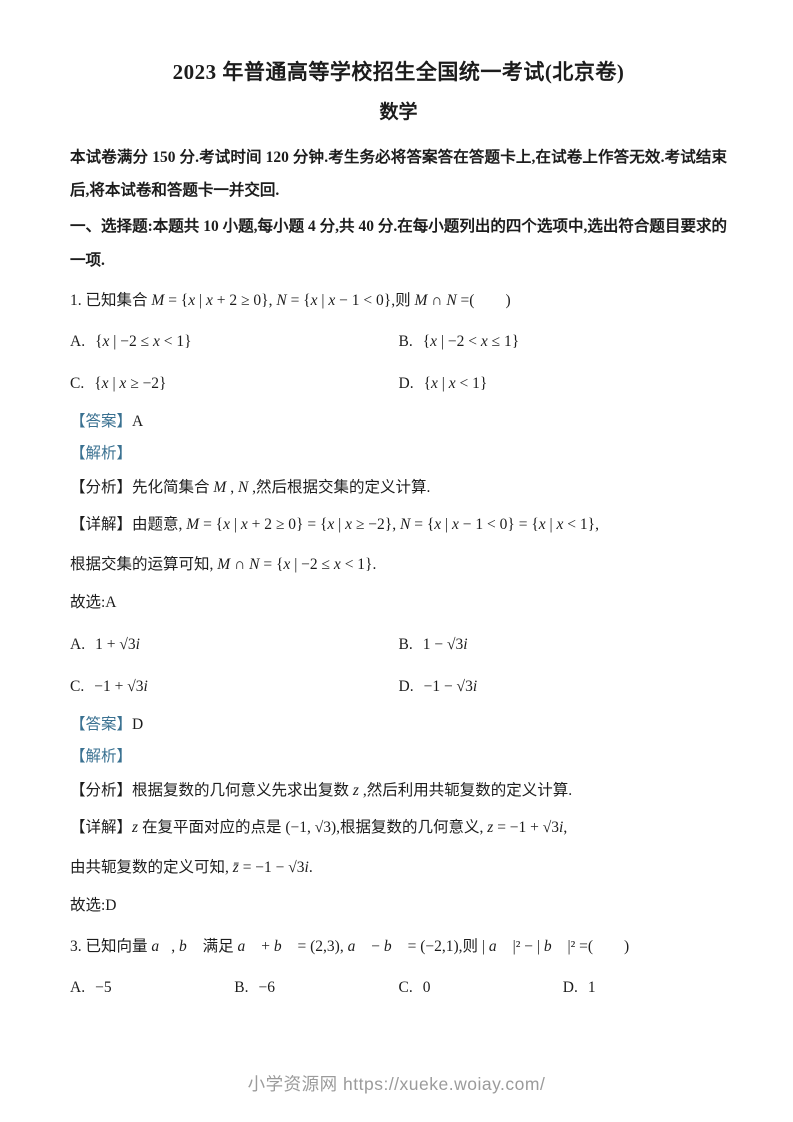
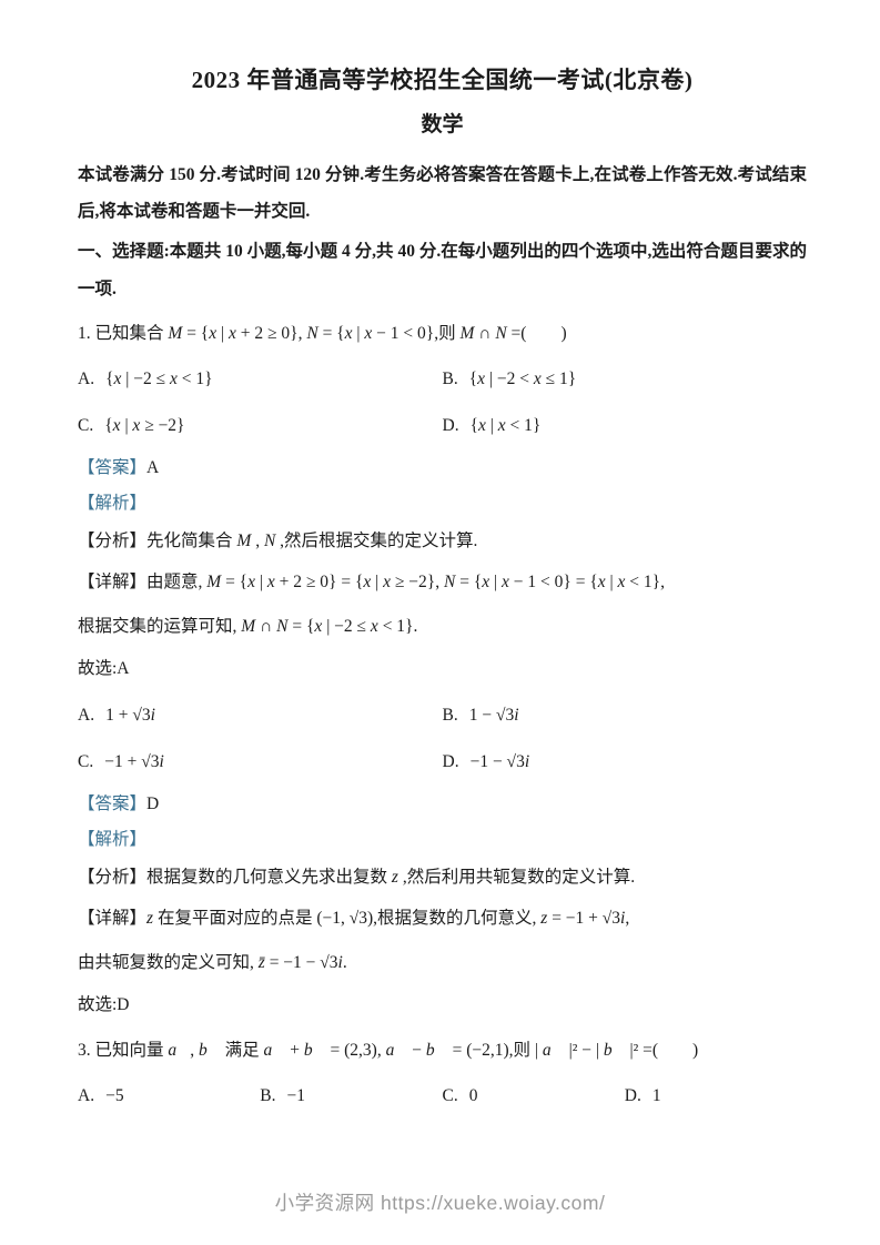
  2023 年普通高等学校招生全国统一考试(北京卷)
  数学
  本试卷满分 150 分.考试时间 120 分钟.考生务必将答案答在答题卡上,在试卷上作答无效.考试结束后,将本试卷和答题卡一并交回.
  一、选择题:本题共 10 小题,每小题 4 分,共 40 分.在每小题列出的四个选项中,选出符合题目要求的一项.
  1. 已知集合 M = {x | x + 2 ≥ 0}, N = {x | x − 1 < 0},则 M ∩ N =( )
  A. {x | −2 ≤ x < 1}
  B. {x | −2 < x ≤ 1}
  C. {x | x ≥ −2}
  D. {x | x < 1}
  【答案】A
  【解析】
  【分析】先化简集合 M , N ,然后根据交集的定义计算.
  【详解】由题意, M = {x | x + 2 ≥ 0} = {x | x ≥ −2}, N = {x | x − 1 < 0} = {x | x < 1},
  根据交集的运算可知, M ∩ N = {x | −2 ≤ x < 1}.
  故选:A
  A. 1 + √3i
  B. 1 − √3i
  C. −1 + √3i
  D. −1 − √3i
  【答案】D
  【解析】
  【分析】根据复数的几何意义先求出复数 z ,然后利用共轭复数的定义计算.
  【详解】z 在复平面对应的点是 (−1, √3),根据复数的几何意义, z = −1 + √3i,
  由共轭复数的定义可知, z̄ = −1 − √3i.
  故选:D
  3. 已知向量 a⃗, b⃗ 满足 a⃗ + b⃗ = (2,3), a⃗ − b⃗ = (−2,1),则 | a⃗ |² − | b⃗ |² =( )
  A. −5
- B. −6
+ B. −1
  C. 0
  D. 1
  小学资源网 https://xueke.woiay.com/
